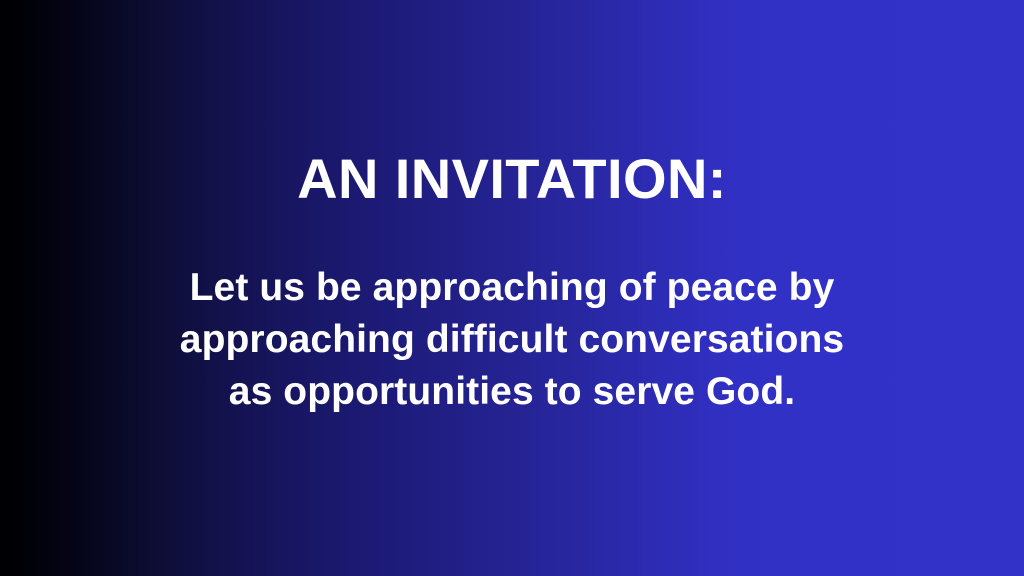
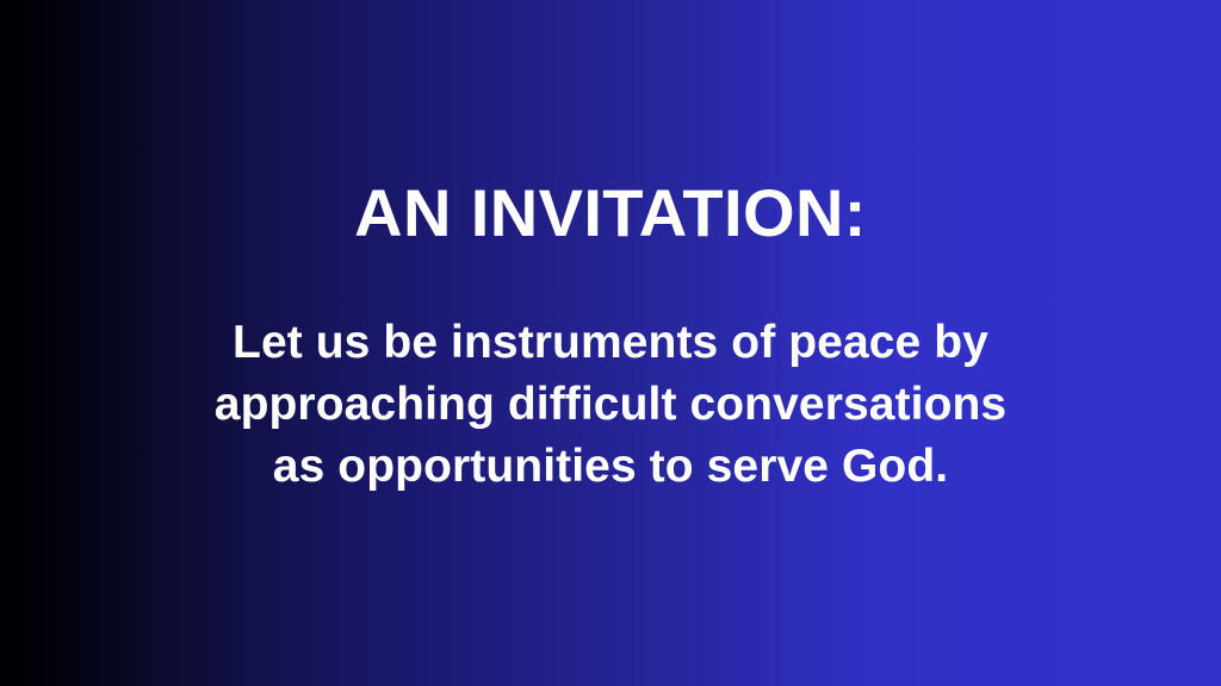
  AN INVITATION:
- Let us be approaching of peace by
+ Let us be instruments of peace by
  approaching difficult conversations
  as opportunities to serve God.
